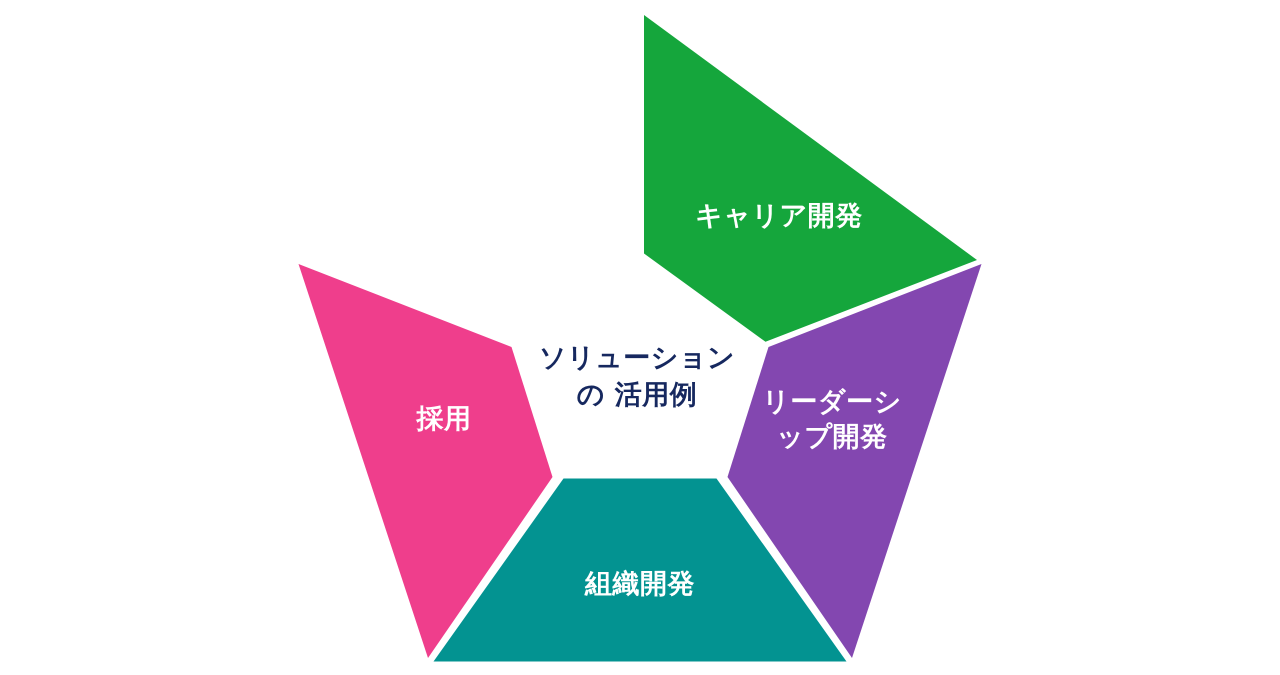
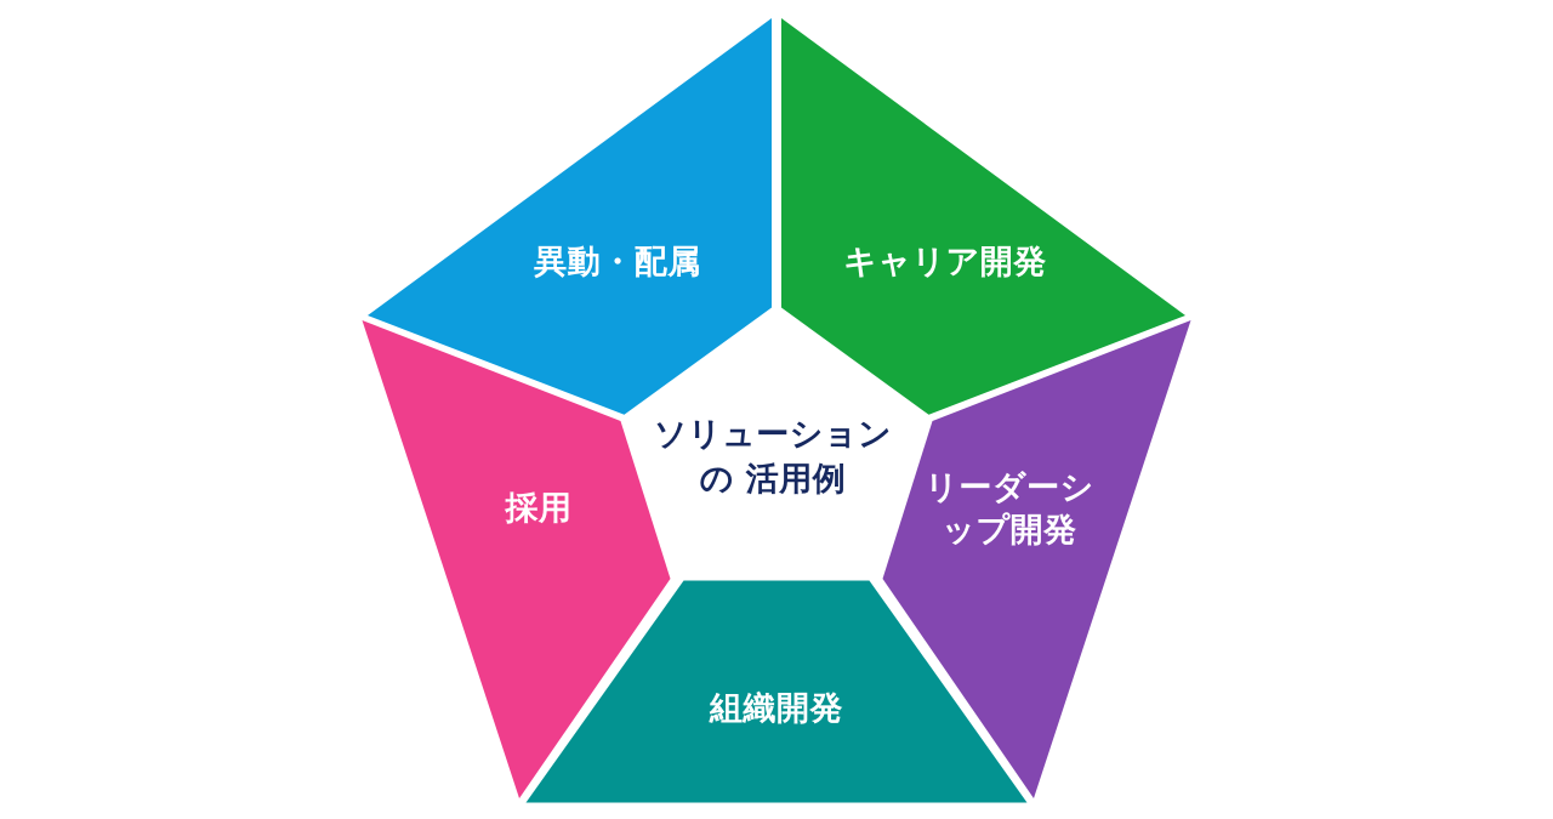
+ 異動・配属
  キャリア開発
  リーダーシ
  ップ開発
  組織開発
  採用
  ソリューション
  の 活用例
